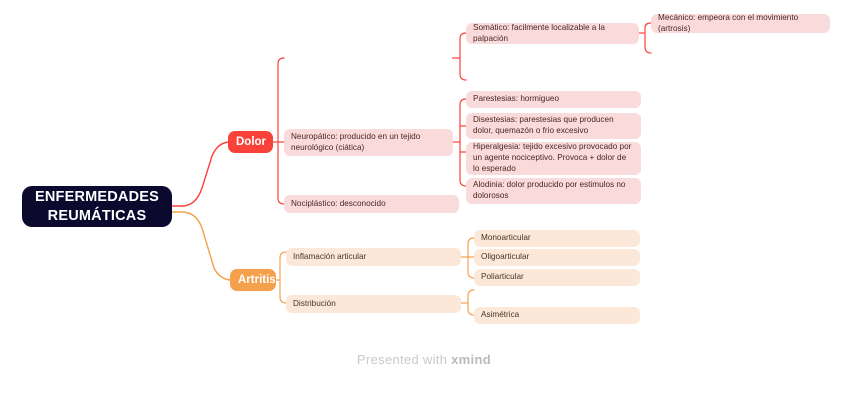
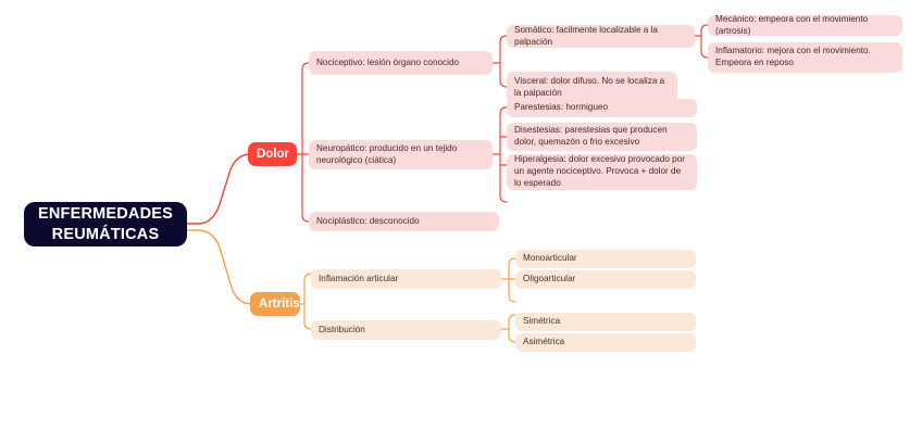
  ENFERMEDADES REUMÁTICAS
  Dolor
+ Nociceptivo: lesión órgano conocido
  Somático: facilmente localizable a la palpación
  Mecánico: empeora con el movimiento (artrosis)
+ Inflamatorio: mejora con el movimiento. Empeora en reposo
+ Visceral: dolor difuso. No se localiza a la palpación
  Neuropático: producido en un tejido neurológico (ciática)
  Parestesias: hormigueo
  Disestesias: parestesias que producen dolor, quemazón o frio excesivo
- Hiperalgesia: tejido excesivo provocado por un agente nociceptivo. Provoca + dolor de lo esperado
+ Hiperalgesia: dolor excesivo provocado por un agente nociceptivo. Provoca + dolor de lo esperado
- Alodinia: dolor producido por estimulos no dolorosos
  Nociplástico: desconocido
  Artritis
  Inflamación articular
  Monoarticular
  Oligoarticular
- Poliarticular
  Distribución
+ Simétrica
  Asimétrica
- Presented with xmind
